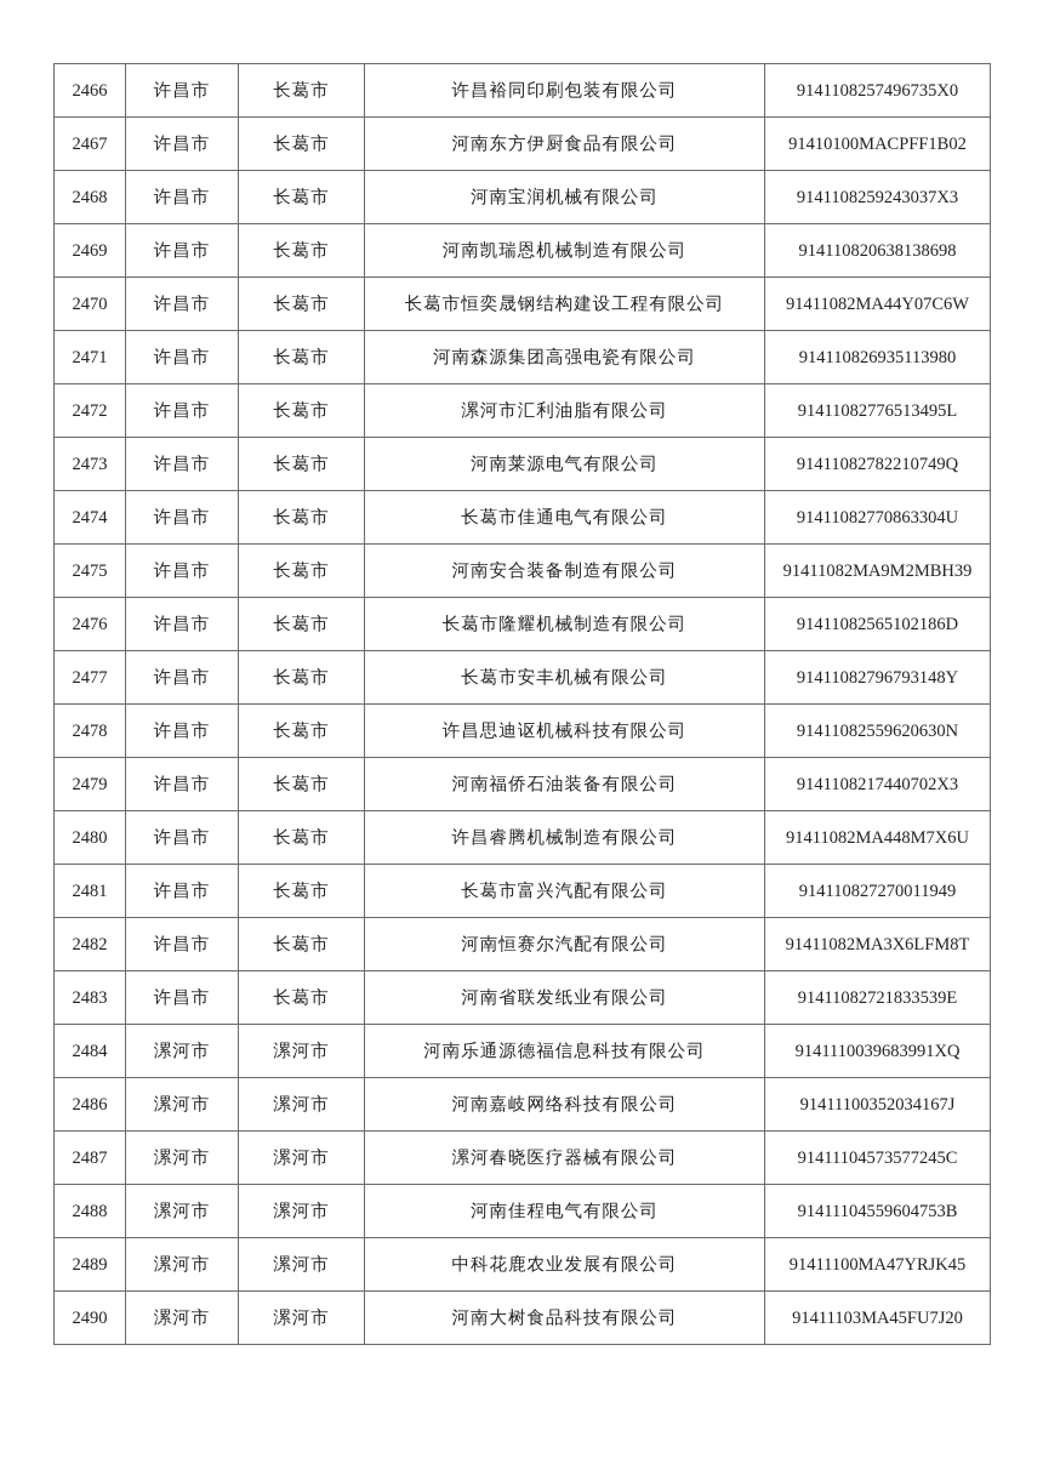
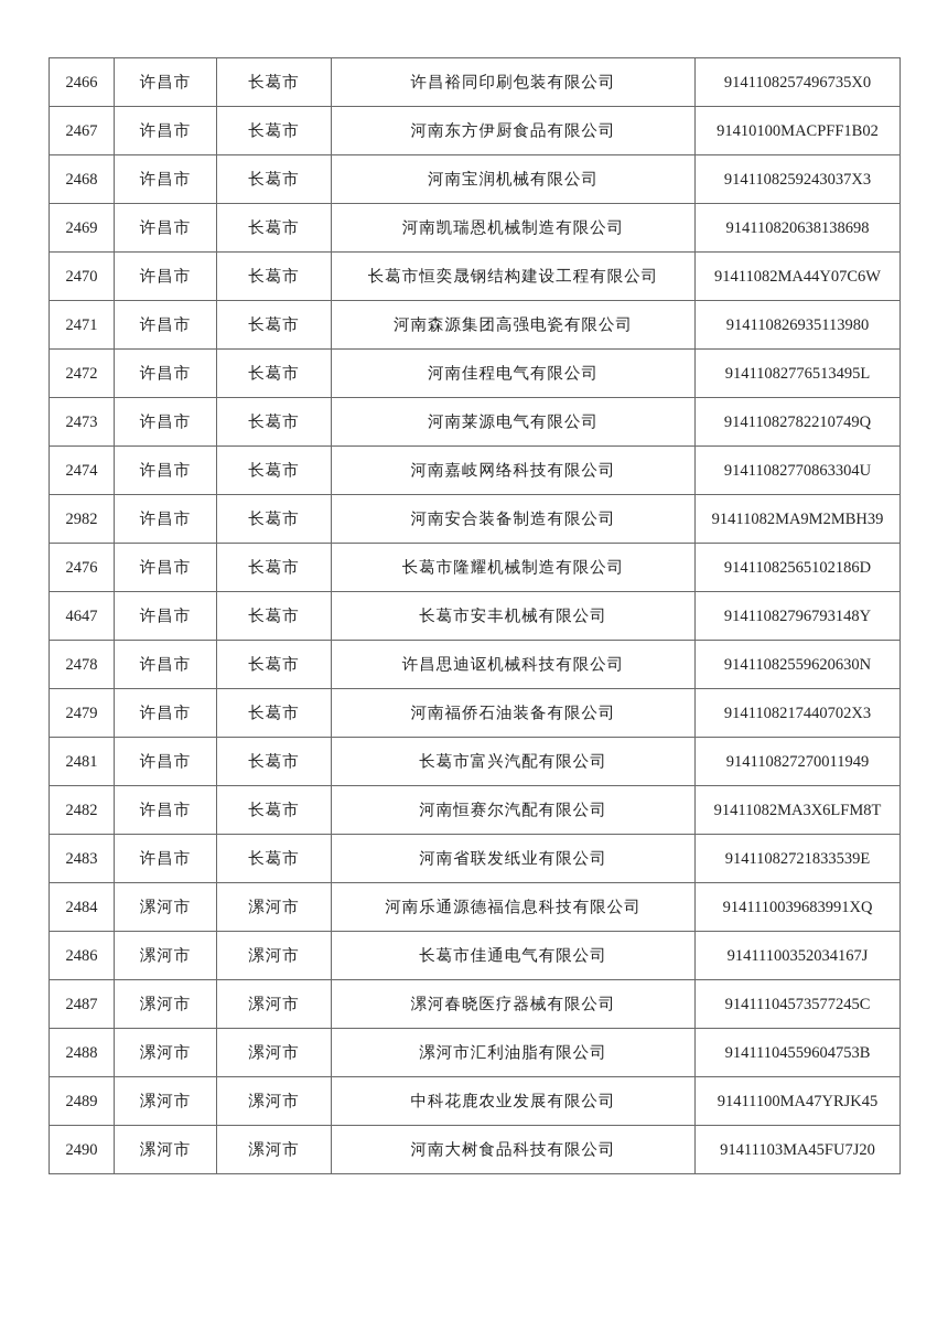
  2466	许昌市	长葛市	许昌裕同印刷包装有限公司	9141108257496735X0
  2467	许昌市	长葛市	河南东方伊厨食品有限公司	91410100MACPFF1B02
  2468	许昌市	长葛市	河南宝润机械有限公司	9141108259243037X3
  2469	许昌市	长葛市	河南凯瑞恩机械制造有限公司	914110820638138698
  2470	许昌市	长葛市	长葛市恒奕晟钢结构建设工程有限公司	91411082MA44Y07C6W
  2471	许昌市	长葛市	河南森源集团高强电瓷有限公司	914110826935113980
- 2472	许昌市	长葛市	漯河市汇利油脂有限公司	91411082776513495L
+ 2472	许昌市	长葛市	河南佳程电气有限公司	91411082776513495L
  2473	许昌市	长葛市	河南莱源电气有限公司	91411082782210749Q
- 2474	许昌市	长葛市	长葛市佳通电气有限公司	91411082770863304U
+ 2474	许昌市	长葛市	河南嘉岐网络科技有限公司	91411082770863304U
- 2475	许昌市	长葛市	河南安合装备制造有限公司	91411082MA9M2MBH39
+ 2982	许昌市	长葛市	河南安合装备制造有限公司	91411082MA9M2MBH39
  2476	许昌市	长葛市	长葛市隆耀机械制造有限公司	91411082565102186D
- 2477	许昌市	长葛市	长葛市安丰机械有限公司	91411082796793148Y
+ 4647	许昌市	长葛市	长葛市安丰机械有限公司	91411082796793148Y
  2478	许昌市	长葛市	许昌思迪讴机械科技有限公司	91411082559620630N
  2479	许昌市	长葛市	河南福侨石油装备有限公司	9141108217440702X3
- 2480	许昌市	长葛市	许昌睿腾机械制造有限公司	91411082MA448M7X6U
  2481	许昌市	长葛市	长葛市富兴汽配有限公司	914110827270011949
  2482	许昌市	长葛市	河南恒赛尔汽配有限公司	91411082MA3X6LFM8T
  2483	许昌市	长葛市	河南省联发纸业有限公司	91411082721833539E
  2484	漯河市	漯河市	河南乐通源德福信息科技有限公司	9141110039683991XQ
- 2486	漯河市	漯河市	河南嘉岐网络科技有限公司	91411100352034167J
+ 2486	漯河市	漯河市	长葛市佳通电气有限公司	91411100352034167J
  2487	漯河市	漯河市	漯河春晓医疗器械有限公司	91411104573577245C
- 2488	漯河市	漯河市	河南佳程电气有限公司	91411104559604753B
+ 2488	漯河市	漯河市	漯河市汇利油脂有限公司	91411104559604753B
  2489	漯河市	漯河市	中科花鹿农业发展有限公司	91411100MA47YRJK45
  2490	漯河市	漯河市	河南大树食品科技有限公司	91411103MA45FU7J20
